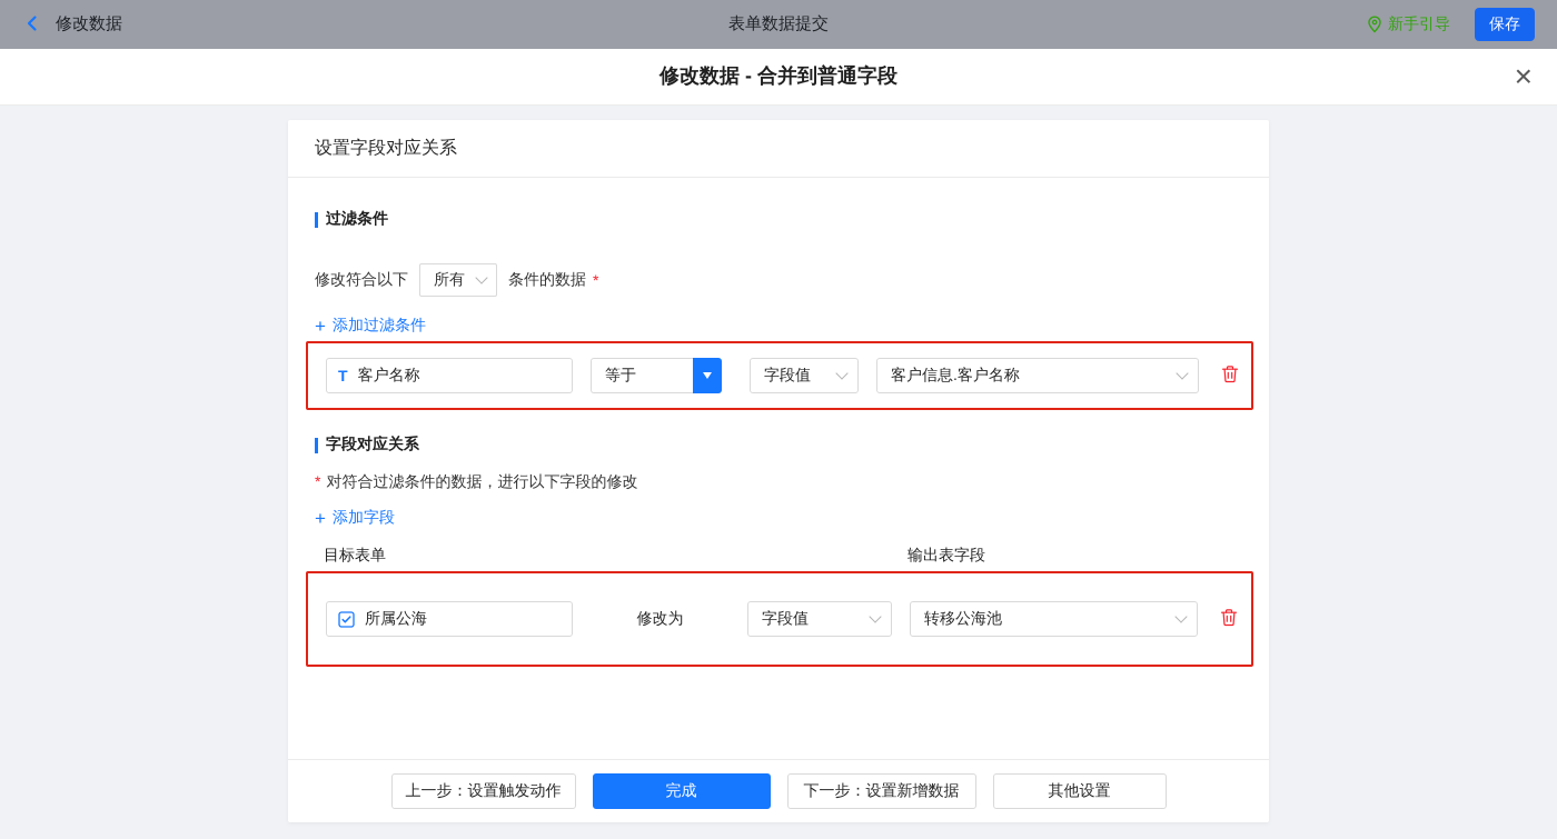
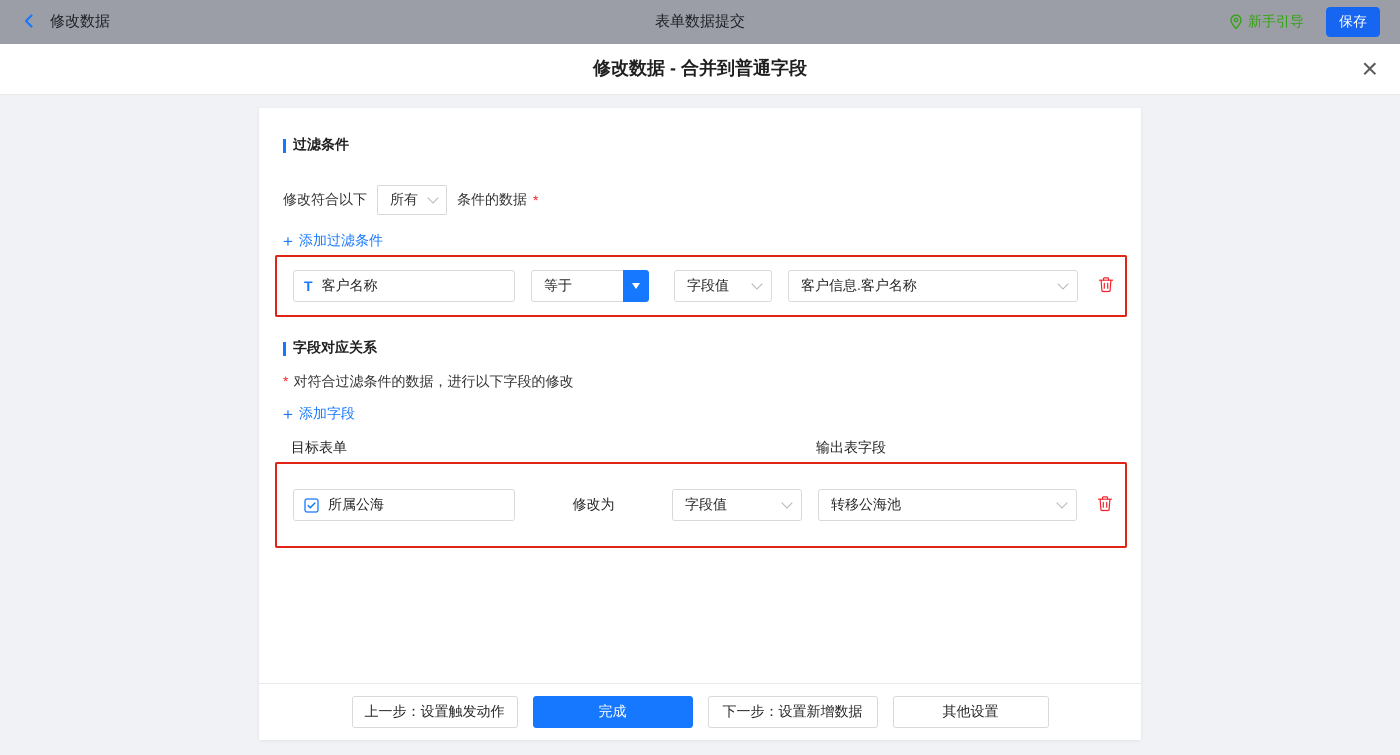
  表单数据提交
  修改数据
  新手引导
  保存
  修改数据 - 合并到普通字段
  ×
- 设置字段对应关系
  过滤条件
  修改符合以下
  所有
  条件的数据
  *
  +
  添加过滤条件
  T
  客户名称
  等于
  字段值
  客户信息.客户名称
  字段对应关系
  *
  对符合过滤条件的数据，进行以下字段的修改
  +
  添加字段
  目标表单
  输出表字段
  所属公海
  修改为
  字段值
  转移公海池
  上一步：设置触发动作
  完成
  下一步：设置新增数据
  其他设置
